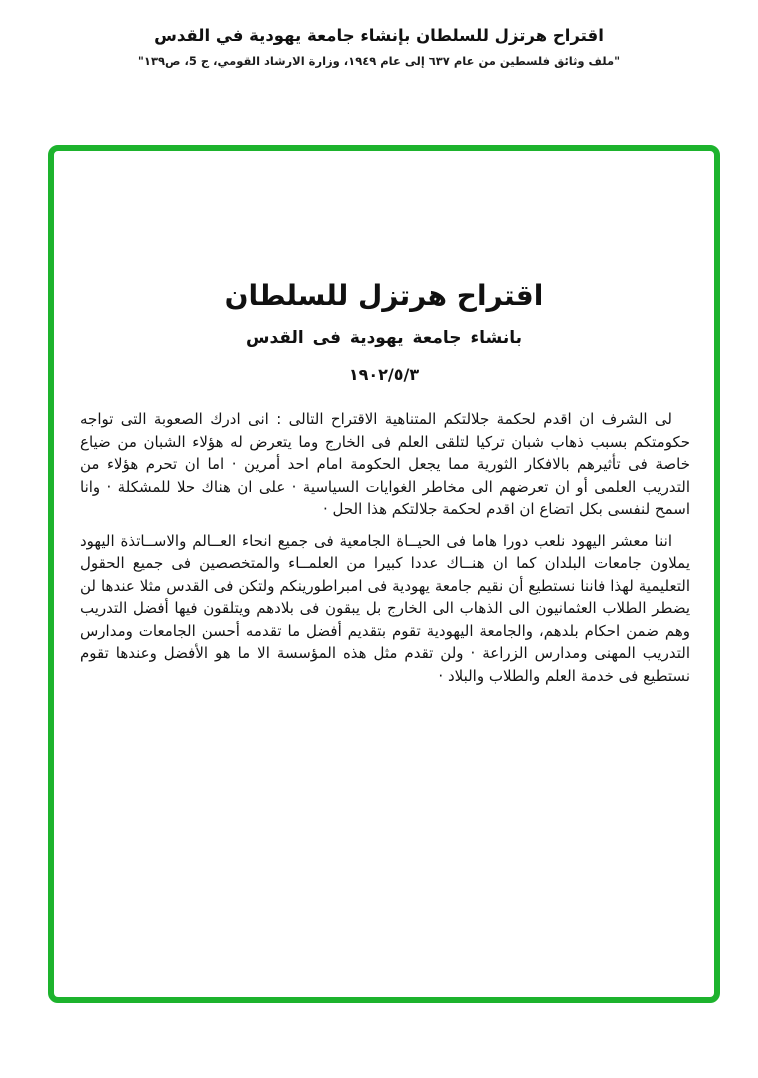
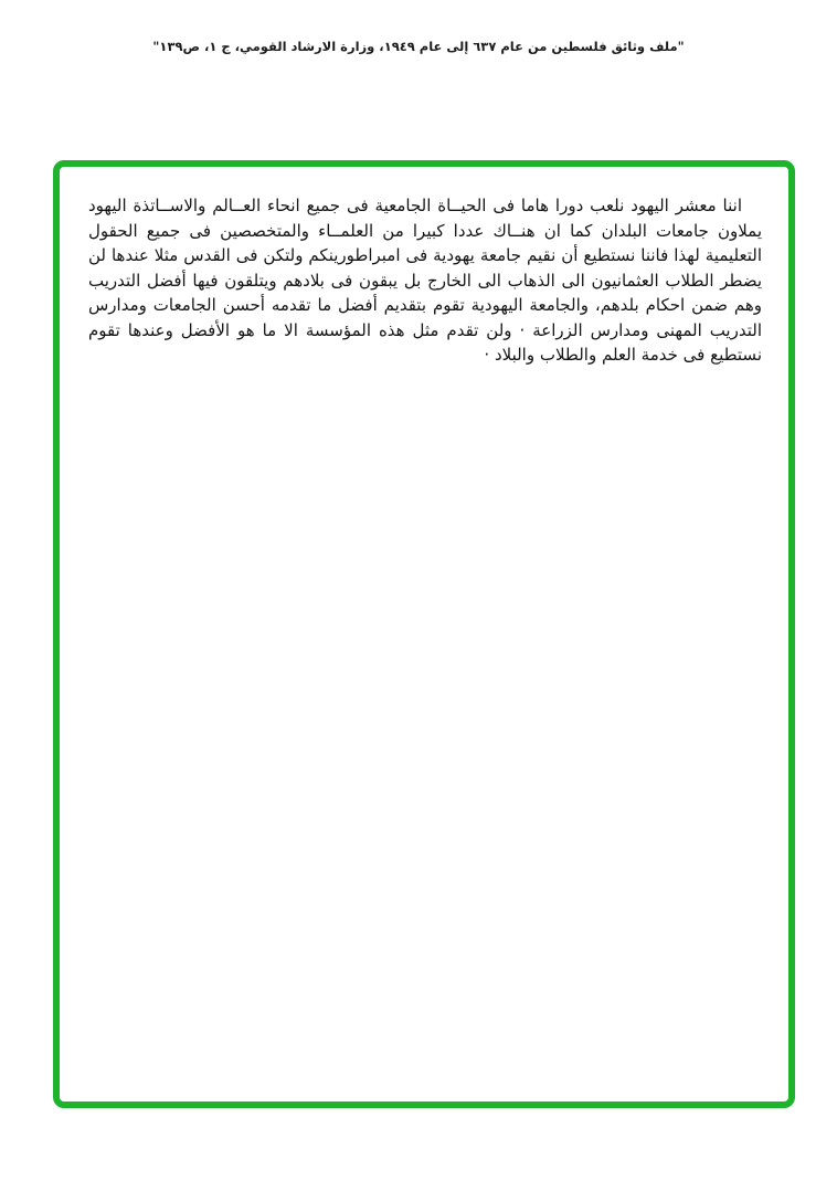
- اقتراح هرتزل للسلطان بإنشاء جامعة يهودية في القدس
- "ملف وثائق فلسطين من عام ٦٣٧ إلى عام ١٩٤٩، وزارة الارشاد القومي، ج 5، ص١٣٩"
+ "ملف وثائق فلسطين من عام ٦٣٧ إلى عام ١٩٤٩، وزارة الارشاد القومي، ج ١، ص١٣٩"
- اقتراح هرتزل للسلطان
- بانشاء جامعة يهودية فى القدس
- ١٩٠٢/٥/٣
- لى الشرف ان اقدم لحكمة جلالتكم المتناهية الاقتراح التالى : انى ادرك الصعوبة التى تواجه حكومتكم بسبب ذهاب شبان تركيا لتلقى العلم فى الخارج وما يتعرض له هؤلاء الشبان من ضياع خاصة فى تأثيرهم بالافكار الثورية مما يجعل الحكومة امام احد أمرين · اما ان تحرم هؤلاء من التدريب العلمى أو ان تعرضهم الى مخاطر الغوايات السياسية · على ان هناك حلا للمشكلة · وانا اسمح لنفسى بكل اتضاع ان اقدم لحكمة جلالتكم هذا الحل ·
  اننا معشر اليهود نلعب دورا هاما فى الحيــاة الجامعية فى جميع انحاء العــالم والاســاتذة اليهود يملاون جامعات البلدان كما ان هنــاك عددا كبيرا من العلمــاء والمتخصصين فى جميع الحقول التعليمية لهذا فاننا نستطيع أن نقيم جامعة يهودية فى امبراطورينكم ولتكن فى القدس مثلا عندها لن يضطر الطلاب العثمانيون الى الذهاب الى الخارج بل يبقون فى بلادهم ويتلقون فيها أفضل التدريب وهم ضمن احكام بلدهم، والجامعة اليهودية تقوم بتقديم أفضل ما تقدمه أحسن الجامعات ومدارس التدريب المهنى ومدارس الزراعة · ولن تقدم مثل هذه المؤسسة الا ما هو الأفضل وعندها تقوم نستطيع فى خدمة العلم والطلاب والبلاد ·
